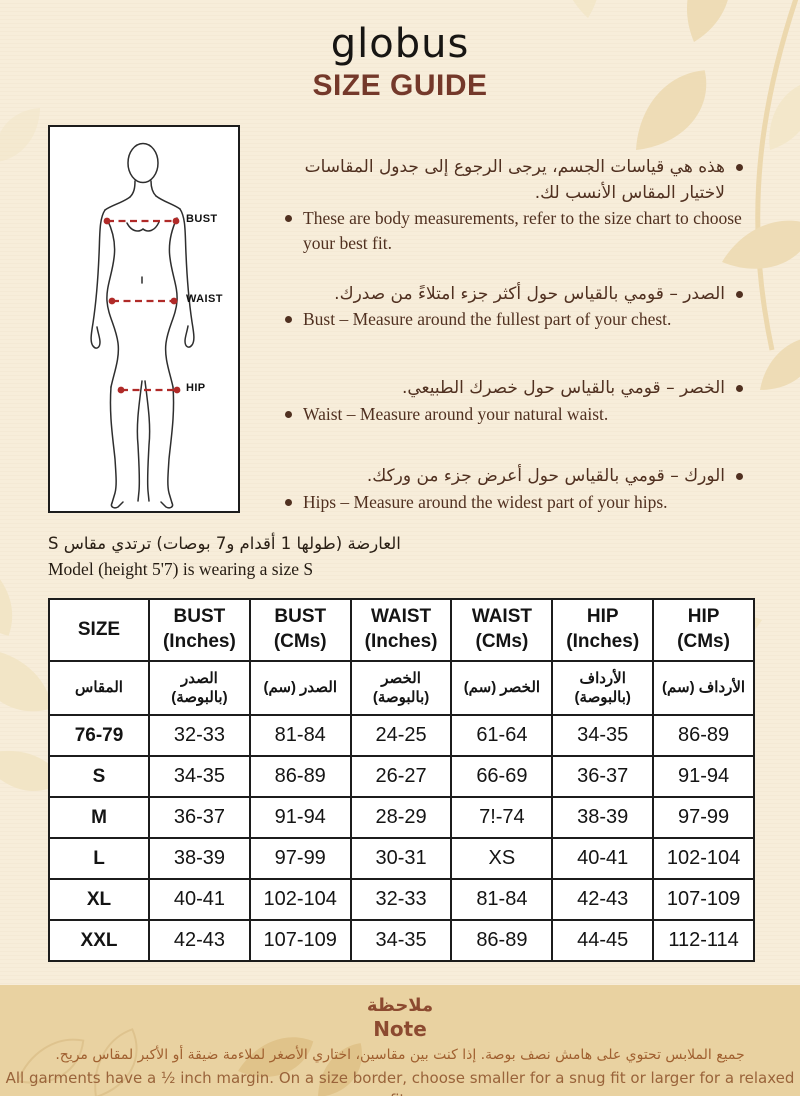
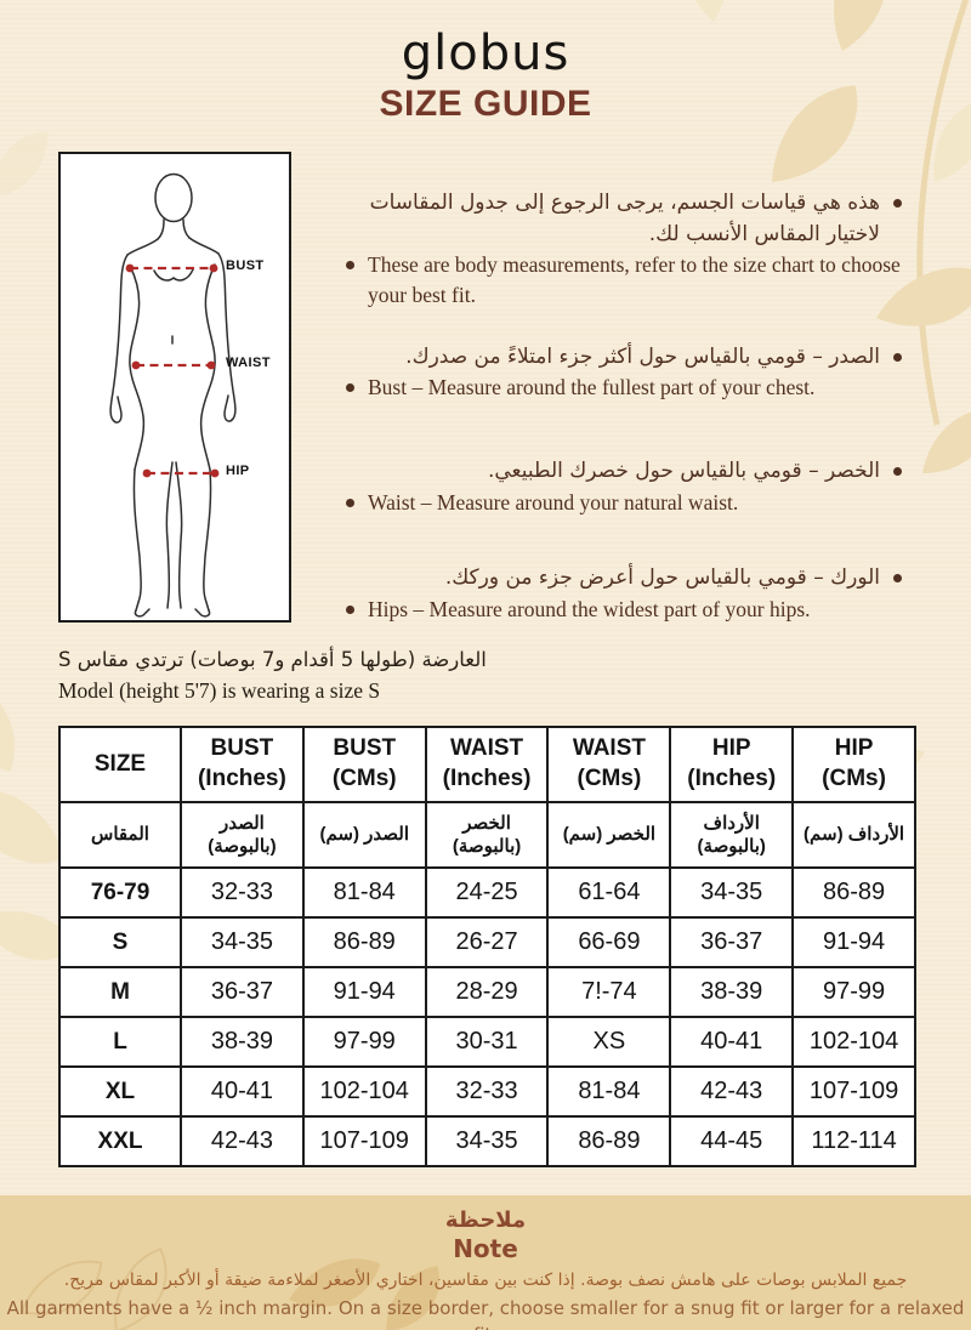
  globus
  SIZE GUIDE
  BUST
  WAIST
  HIP
  هذه هي قياسات الجسم، يرجى الرجوع إلى جدول المقاسات لاختيار المقاس الأنسب لك.
  These are body measurements, refer to the size chart to choose your best fit.
  الصدر – قومي بالقياس حول أكثر جزء امتلاءً من صدرك.
  Bust – Measure around the fullest part of your chest.
  الخصر – قومي بالقياس حول خصرك الطبيعي.
  Waist – Measure around your natural waist.
  الورك – قومي بالقياس حول أعرض جزء من وركك.
  Hips – Measure around the widest part of your hips.
- العارضة (طولها 1 أقدام و7 بوصات) ترتدي مقاس S
+ العارضة (طولها 5 أقدام و7 بوصات) ترتدي مقاس S
  Model (height 5'7) is wearing a size S
  SIZE	BUST(Inches)	BUST(CMs)	WAIST(Inches)	WAIST(CMs)	HIP(Inches)	HIP(CMs)
  المقاس	الصدر(بالبوصة)	الصدر (سم)	الخصر(بالبوصة)	الخصر (سم)	الأرداف(بالبوصة)	الأرداف (سم)
  76-79	32-33	81-84	24-25	61-64	34-35	86-89
  S	34-35	86-89	26-27	66-69	36-37	91-94
  M	36-37	91-94	28-29	7!-74	38-39	97-99
  L	38-39	97-99	30-31	XS	40-41	102-104
  XL	40-41	102-104	32-33	81-84	42-43	107-109
  XXL	42-43	107-109	34-35	86-89	44-45	112-114
  ملاحظة
  Note
- جميع الملابس تحتوي على هامش نصف بوصة. إذا كنت بين مقاسين، اختاري الأصغر لملاءمة ضيقة أو الأكبر لمقاس مريح.
+ جميع الملابس بوصات على هامش نصف بوصة. إذا كنت بين مقاسين، اختاري الأصغر لملاءمة ضيقة أو الأكبر لمقاس مريح.
  All garments have a ½ inch margin. On a size border, choose smaller for a snug fit or larger for a relaxed
